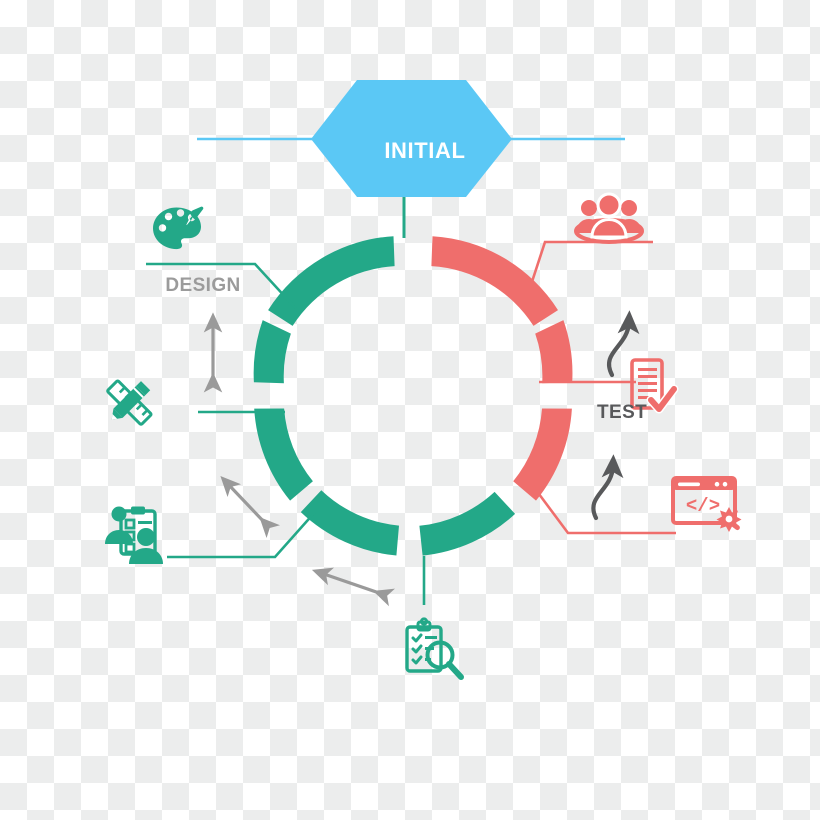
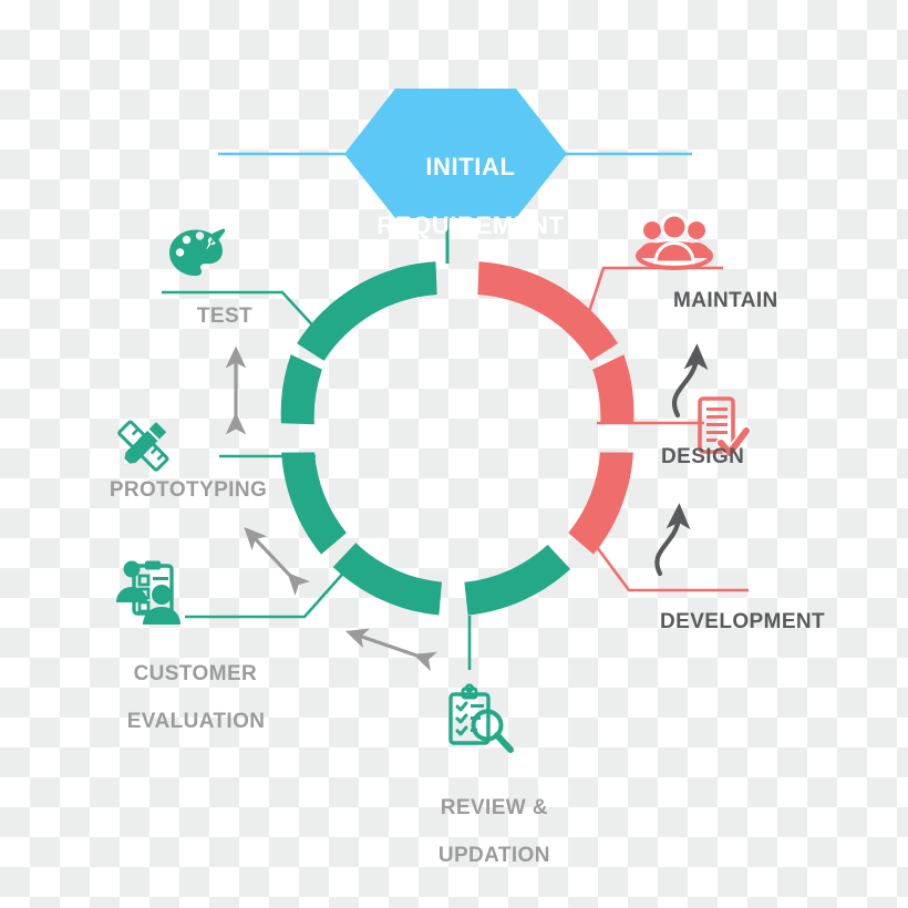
- </>
  INITIAL
+ REQUIREMENT
- DESIGN
+ TEST
+ PROTOTYPING
+ CUSTOMER
+ EVALUATION
+ REVIEW &
+ UPDATION
+ DEVELOPMENT
- TEST
+ DESIGN
+ MAINTAIN
